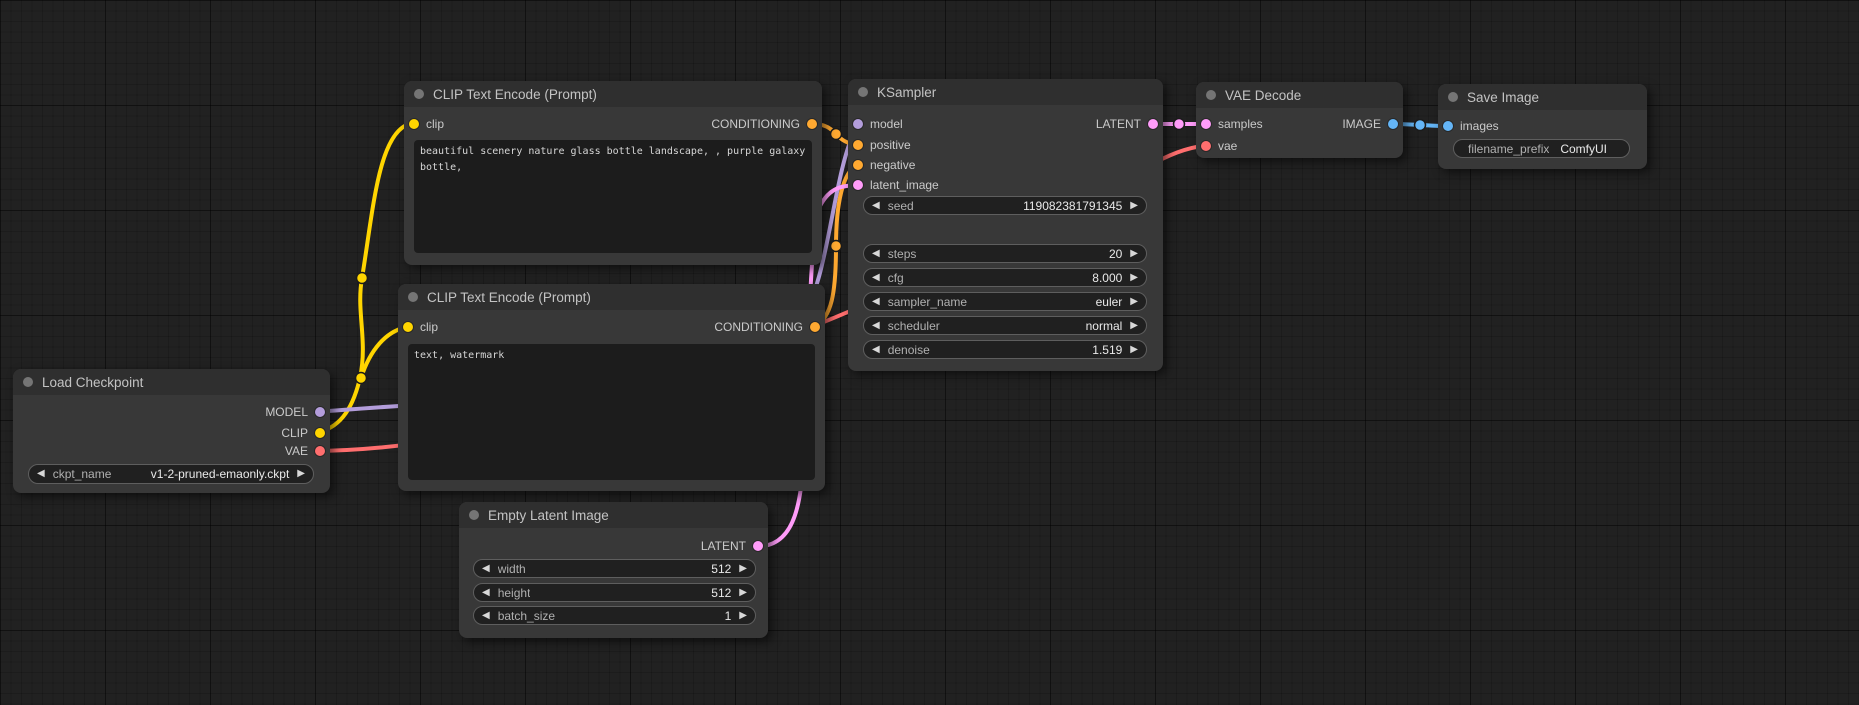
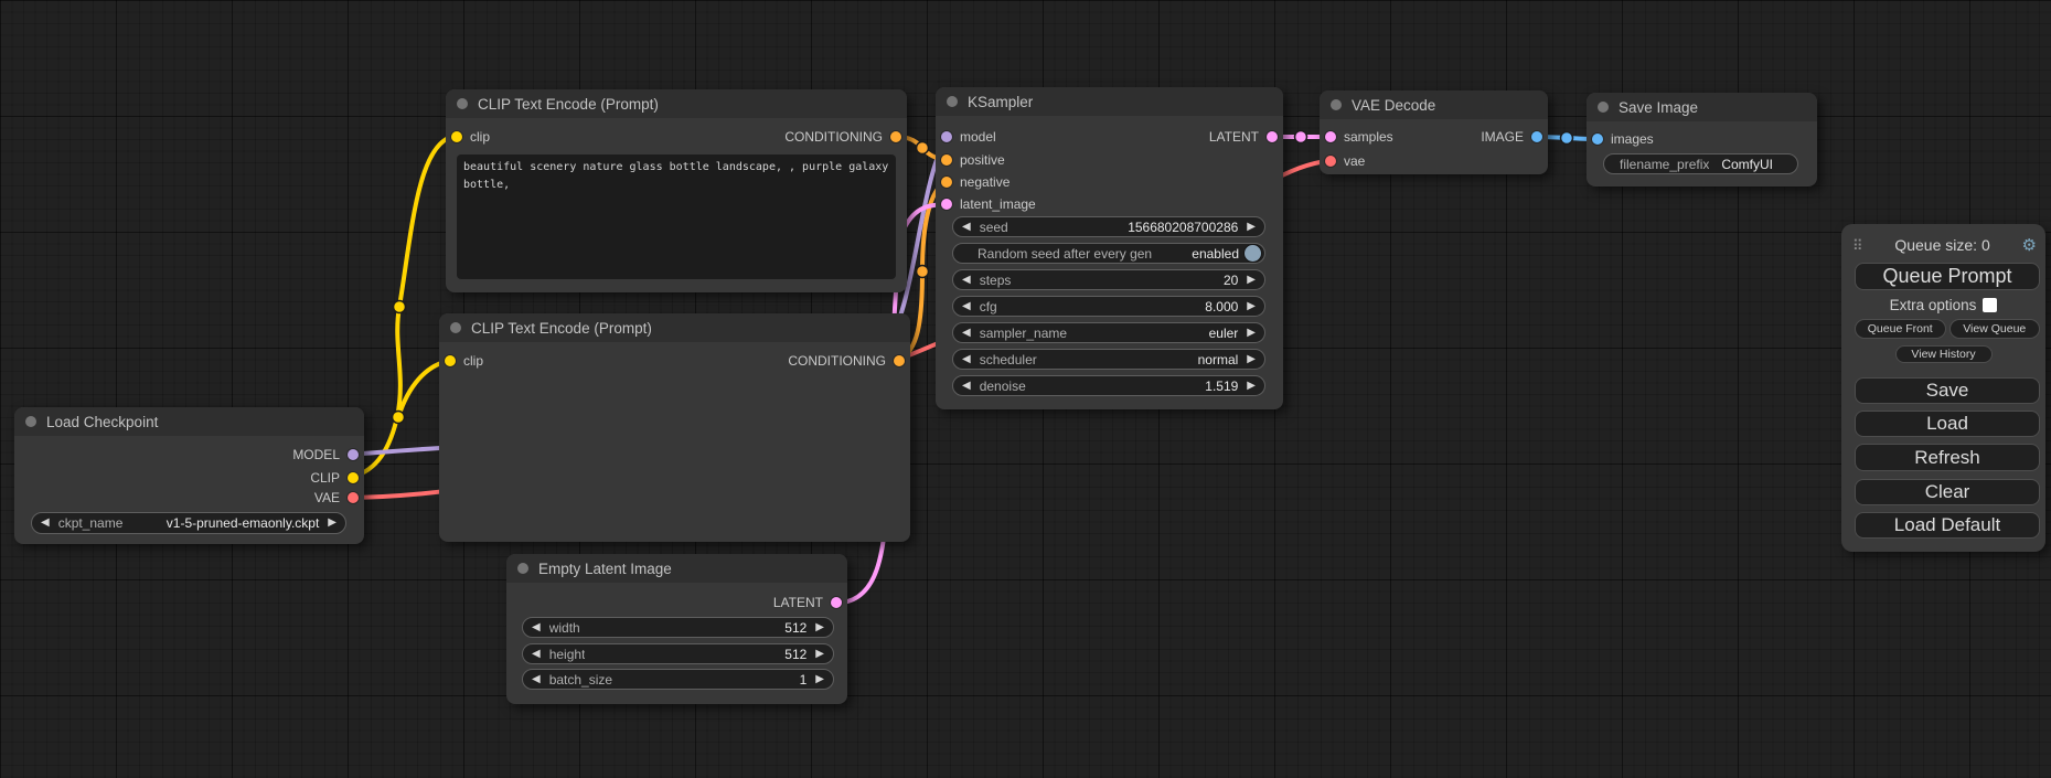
  Load Checkpoint
  MODEL
  CLIP
  VAE
  ◀
  ckpt_name
- v1-2-pruned-emaonly.ckpt
+ v1-5-pruned-emaonly.ckpt
  ▶
  CLIP Text Encode (Prompt)
  clip
  CONDITIONING
  beautiful scenery nature glass bottle landscape, , purple galaxy bottle,
  CLIP Text Encode (Prompt)
  clip
  CONDITIONING
- text, watermark
  Empty Latent Image
  LATENT
  ◀
  width
  512
  ▶
  ◀
  height
  512
  ▶
  ◀
  batch_size
  1
  ▶
  KSampler
  model
  positive
  negative
  latent_image
  LATENT
  ◀
  seed
- 119082381791345
+ 156680208700286
  ▶
+ Random seed after every gen
+ enabled
  ◀
  steps
  20
  ▶
  ◀
  cfg
  8.000
  ▶
  ◀
  sampler_name
  euler
  ▶
  ◀
  scheduler
  normal
  ▶
  ◀
  denoise
  1.519
  ▶
  VAE Decode
  samples
  vae
  IMAGE
  Save Image
  images
  filename_prefix
  ComfyUI
+ ⠿
+ Queue size: 0
+ ⚙
+ Queue Prompt
+ Extra options
+ Queue Front
+ View Queue
+ View History
+ Save
+ Load
+ Refresh
+ Clear
+ Load Default
